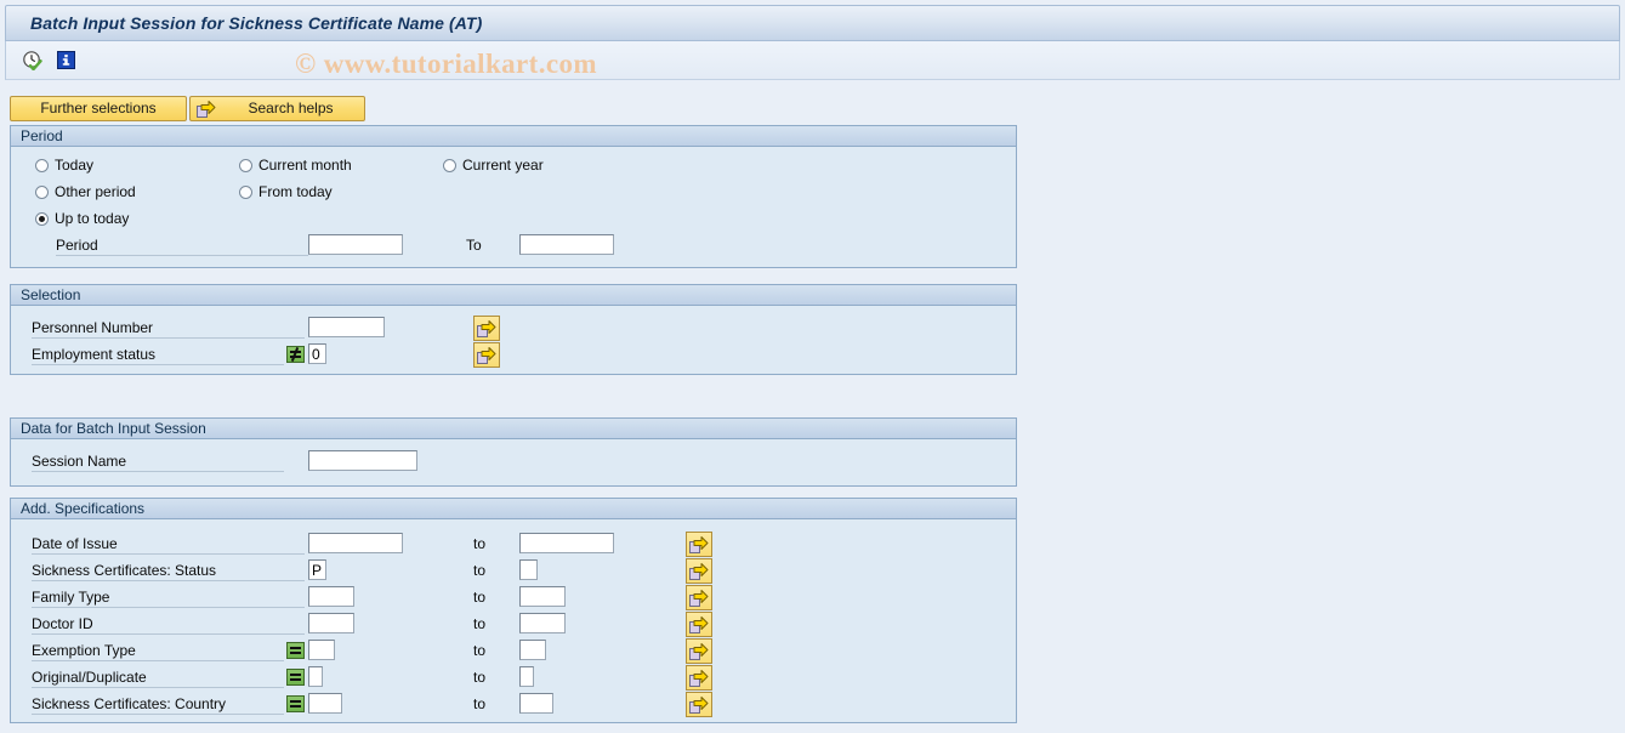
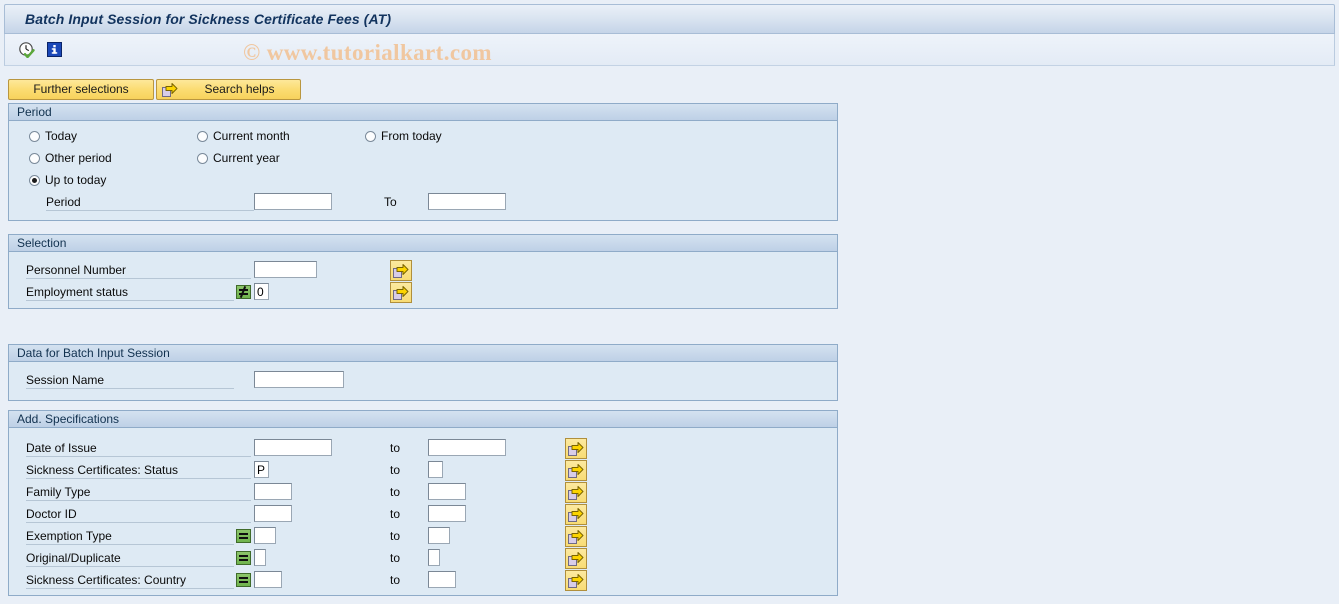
- Batch Input Session for Sickness Certificate Name (AT)
+ Batch Input Session for Sickness Certificate Fees (AT)
  © www.tutorialkart.com
  Further selections
  Search helps
  Period
  Today
  Current month
- Current year
+ From today
  Other period
- From today
+ Current year
  Up to today
  Period
  To
  Selection
  Personnel Number
  Employment status
  0
  Data for Batch Input Session
  Session Name
  Add. Specifications
  Date of Issue
  to
  Sickness Certificates: Status
  P
  to
  Family Type
  to
  Doctor ID
  to
  Exemption Type
  to
  Original/Duplicate
  to
  Sickness Certificates: Country
  to
